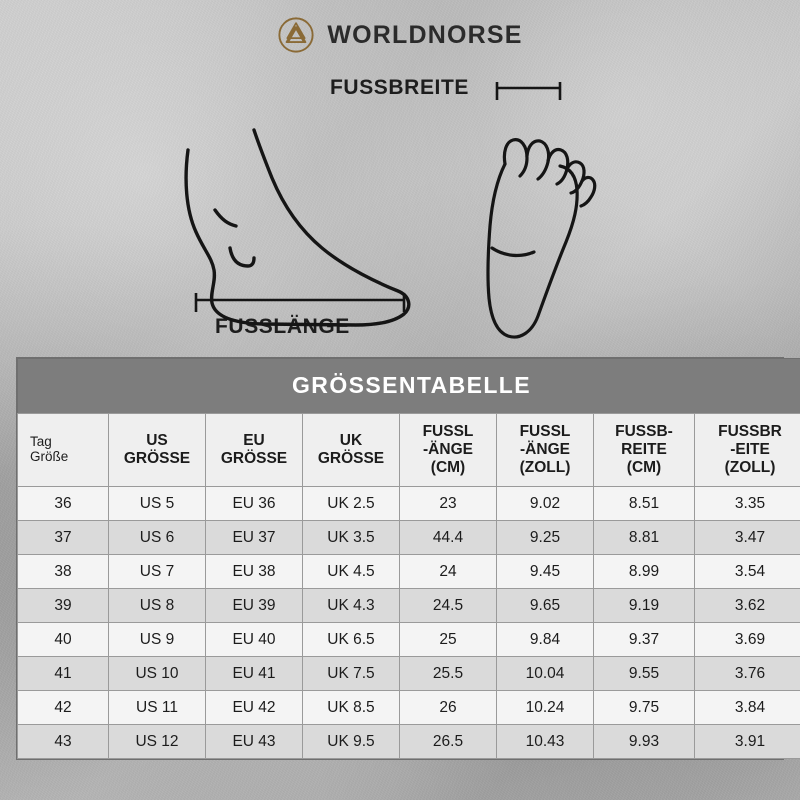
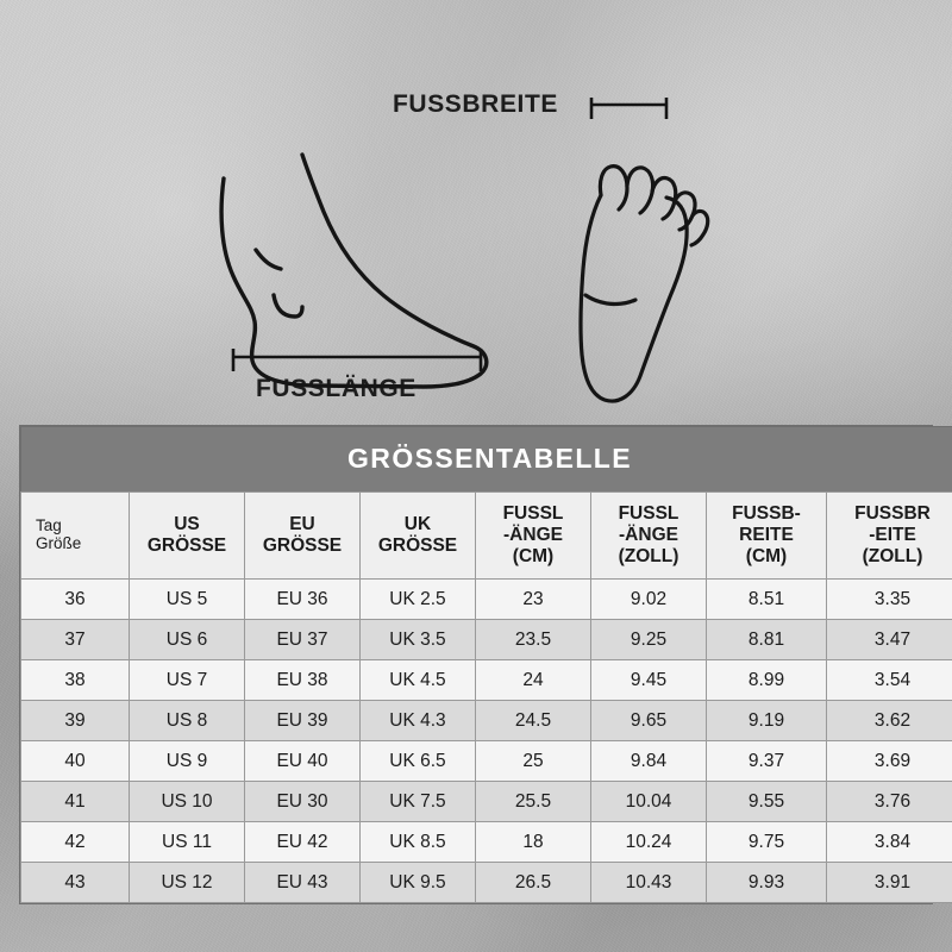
- WORLDNORSE
  FUSSBREITE
  FUSSLÄNG
  GRÖSSENTABELLE
  Tag Größe	US GRÖSSE	EU GRÖSSE	UK GRÖSSE	FUSSL -ÄNGE (CM)	FUSSL -ÄNGE (ZOLL)	FUSSB- REITE (CM)	FUSSBR -EITE (ZOLL)
  36	US 5	EU 36	UK 2.5	23	9.02	8.51	3.35
- 37	US 6	EU 37	UK 3.5	44.4	9.25	8.81	3.47
+ 37	US 6	EU 37	UK 3.5	23.5	9.25	8.81	3.47
  38	US 7	EU 38	UK 4.5	24	9.45	8.99	3.54
  39	US 8	EU 39	UK 4.3	24.5	9.65	9.19	3.62
  40	US 9	EU 40	UK 6.5	25	9.84	9.37	3.69
- 41	US 10	EU 41	UK 7.5	25.5	10.04	9.55	3.76
+ 41	US 10	EU 30	UK 7.5	25.5	10.04	9.55	3.76
- 42	US 11	EU 42	UK 8.5	26	10.24	9.75	3.84
+ 42	US 11	EU 42	UK 8.5	18	10.24	9.75	3.84
  43	US 12	EU 43	UK 9.5	26.5	10.43	9.93	3.91
